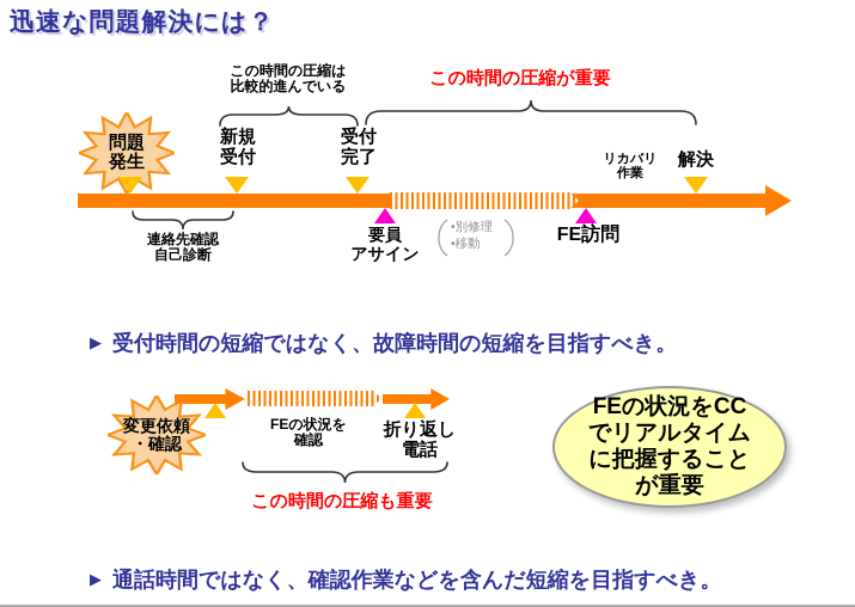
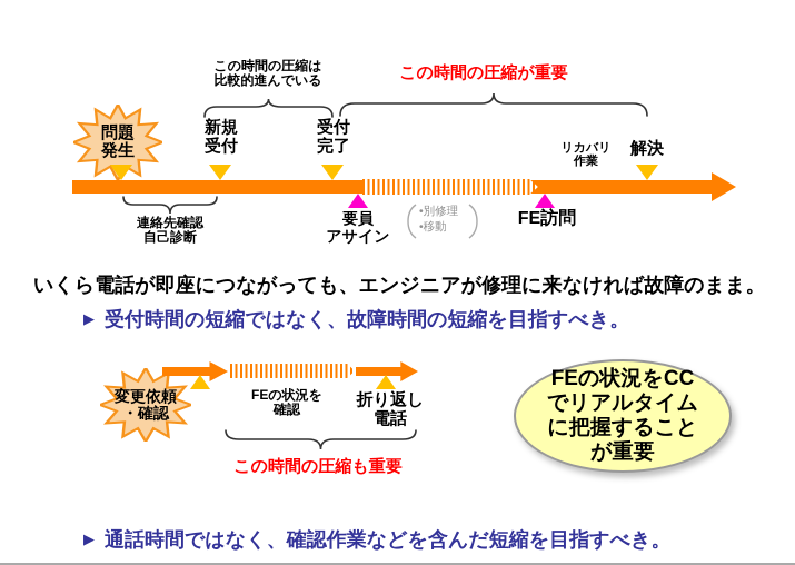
- 迅速な問題解決には？
  問題
  発生
  新規
  受付
  受付
  完了
  リカバリ
  作業
  解決
  要員
  アサイン
  FE訪問
  •別修理
  •移動
  この時間の圧縮は
  比較的進んでいる
  この時間の圧縮が重要
  連絡先確認
  自己診断
+ いくら電話が即座につながっても、エンジニアが修理に来なければ故障のまま。
  ▶ 受付時間の短縮ではなく、故障時間の短縮を目指すべき。
  変更依頼
  ・確認
  FEの状況を
  確認
  折り返し
  電話
  この時間の圧縮も重要
  FEの状況をCC
  でリアルタイム
  に把握すること
  が重要
  ▶ 通話時間ではなく、確認作業などを含んだ短縮を目指すべき。
